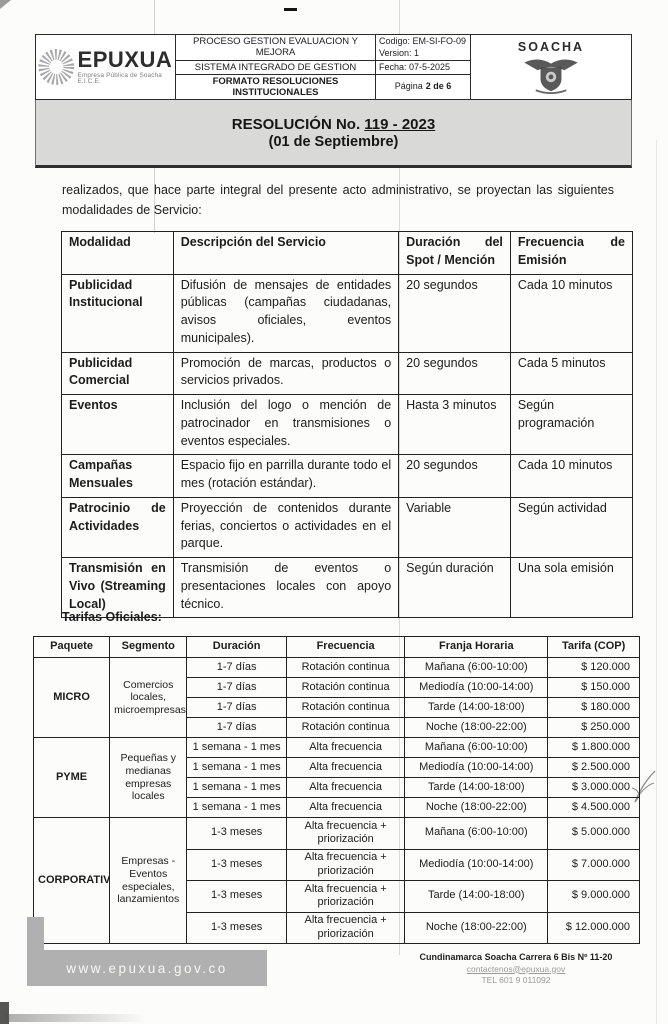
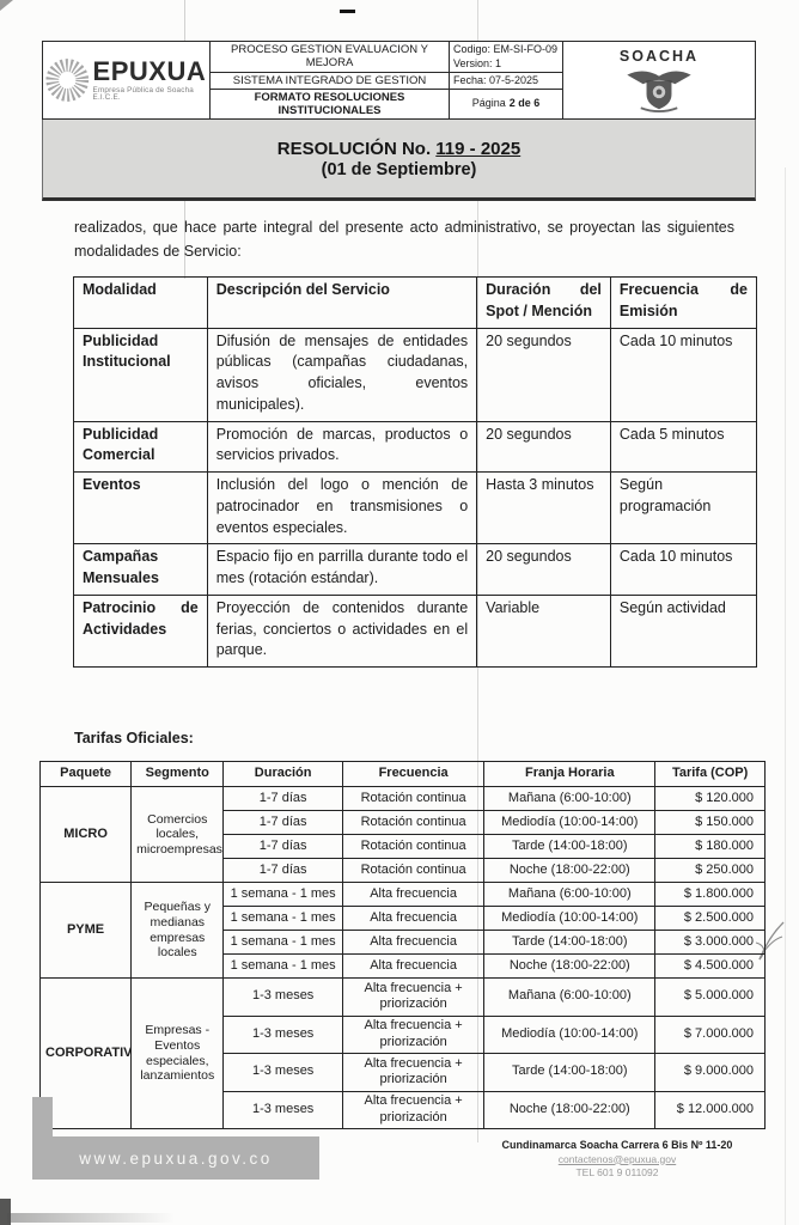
  EPUXUA
  PROCESO GESTION EVALUACION Y MEJORA
  SISTEMA INTEGRADO DE GESTION
  FORMATO RESOLUCIONES INSTITUCIONALES
  Codigo: EM-SI-FO-09
  Version: 1
  Fecha: 07-5-2025
  Página
  2 de 6
  SOACHA
- RESOLUCIÓN No. 119 - 2023
+ RESOLUCIÓN No. 119 - 2025
  (01 de Septiembre)
  realizados, que hace parte integral del presente acto administrativo, se proyectan las siguientes modalidades de Servicio:
  Modalidad	Descripción del Servicio	Duración del Spot / Mención	Frecuencia de Emisión
  Publicidad Institucional	Difusión de mensajes de entidades públicas (campañas ciudadanas, avisos oficiales, eventos municipales).	20 segundos	Cada 10 minutos
  Publicidad Comercial	Promoción de marcas, productos o servicios privados.	20 segundos	Cada 5 minutos
  Eventos	Inclusión del logo o mención de patrocinador en transmisiones o eventos especiales.	Hasta 3 minutos	Según programación
  Campañas Mensuales	Espacio fijo en parrilla durante todo el mes (rotación estándar).	20 segundos	Cada 10 minutos
  Patrocinio de Actividades	Proyección de contenidos durante ferias, conciertos o actividades en el parque.	Variable	Según actividad
- Transmisión en Vivo (Streaming Local)	Transmisión de eventos o presentaciones locales con apoyo técnico.	Según duración	Una sola emisión
  Tarifas Oficiales:
  Paquete	Segmento	Duración	Frecuencia	Franja Horaria	Tarifa (COP)
  MICRO	Comercios locales, microempresas	1-7 días	Rotación continua	Mañana (6:00-10:00)	$ 120.000
  1-7 días	Rotación continua	Mediodía (10:00-14:00)	$ 150.000
  1-7 días	Rotación continua	Tarde (14:00-18:00)	$ 180.000
  1-7 días	Rotación continua	Noche (18:00-22:00)	$ 250.000
  PYME	Pequeñas y medianas empresas locales	1 semana - 1 mes	Alta frecuencia	Mañana (6:00-10:00)	$ 1.800.000
  1 semana - 1 mes	Alta frecuencia	Mediodía (10:00-14:00)	$ 2.500.000
  1 semana - 1 mes	Alta frecuencia	Tarde (14:00-18:00)	$ 3.000.000
  1 semana - 1 mes	Alta frecuencia	Noche (18:00-22:00)	$ 4.500.000
  CORPORATIV	Empresas - Eventos especiales, lanzamientos	1-3 meses	Alta frecuencia + priorización	Mañana (6:00-10:00)	$ 5.000.000
  1-3 meses	Alta frecuencia + priorización	Mediodía (10:00-14:00)	$ 7.000.000
  1-3 meses	Alta frecuencia + priorización	Tarde (14:00-18:00)	$ 9.000.000
  1-3 meses	Alta frecuencia + priorización	Noche (18:00-22:00)	$ 12.000.000
  www.epuxua.gov.co
  Cundinamarca Soacha Carrera 6 Bis Nº 11-20
  contactenos@epuxua.gov
  TEL 601 9 011092
